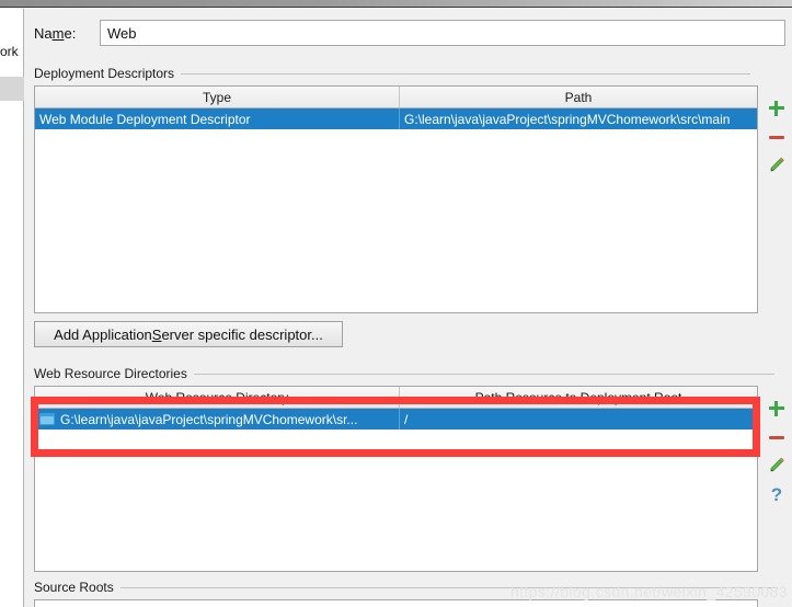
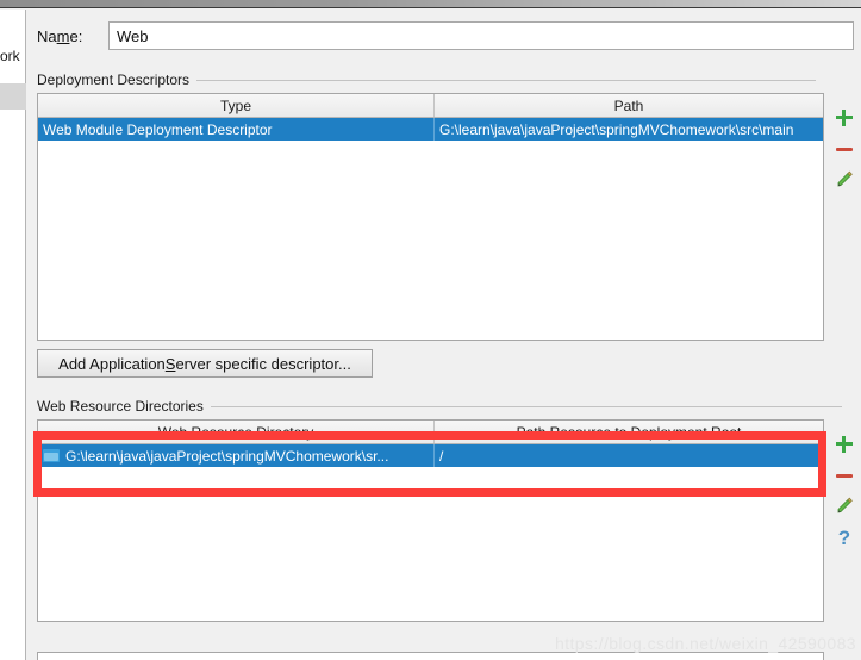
  ork
  Name:
  Web
  Deployment Descriptors
  Type
  Path
  Web Module Deployment Descriptor
  G:\learn\java\javaProject\springMVChomework\src\main
  Add Application
  S
  erver specific descriptor...
  Web Resource Directories
  Web Resource Directory
  Path Resource to Deployment Root
  G:\learn\java\javaProject\springMVChomework\sr...
  /
  ?
- Source Roots
  https://blog.csdn.net/weixin_42590083
